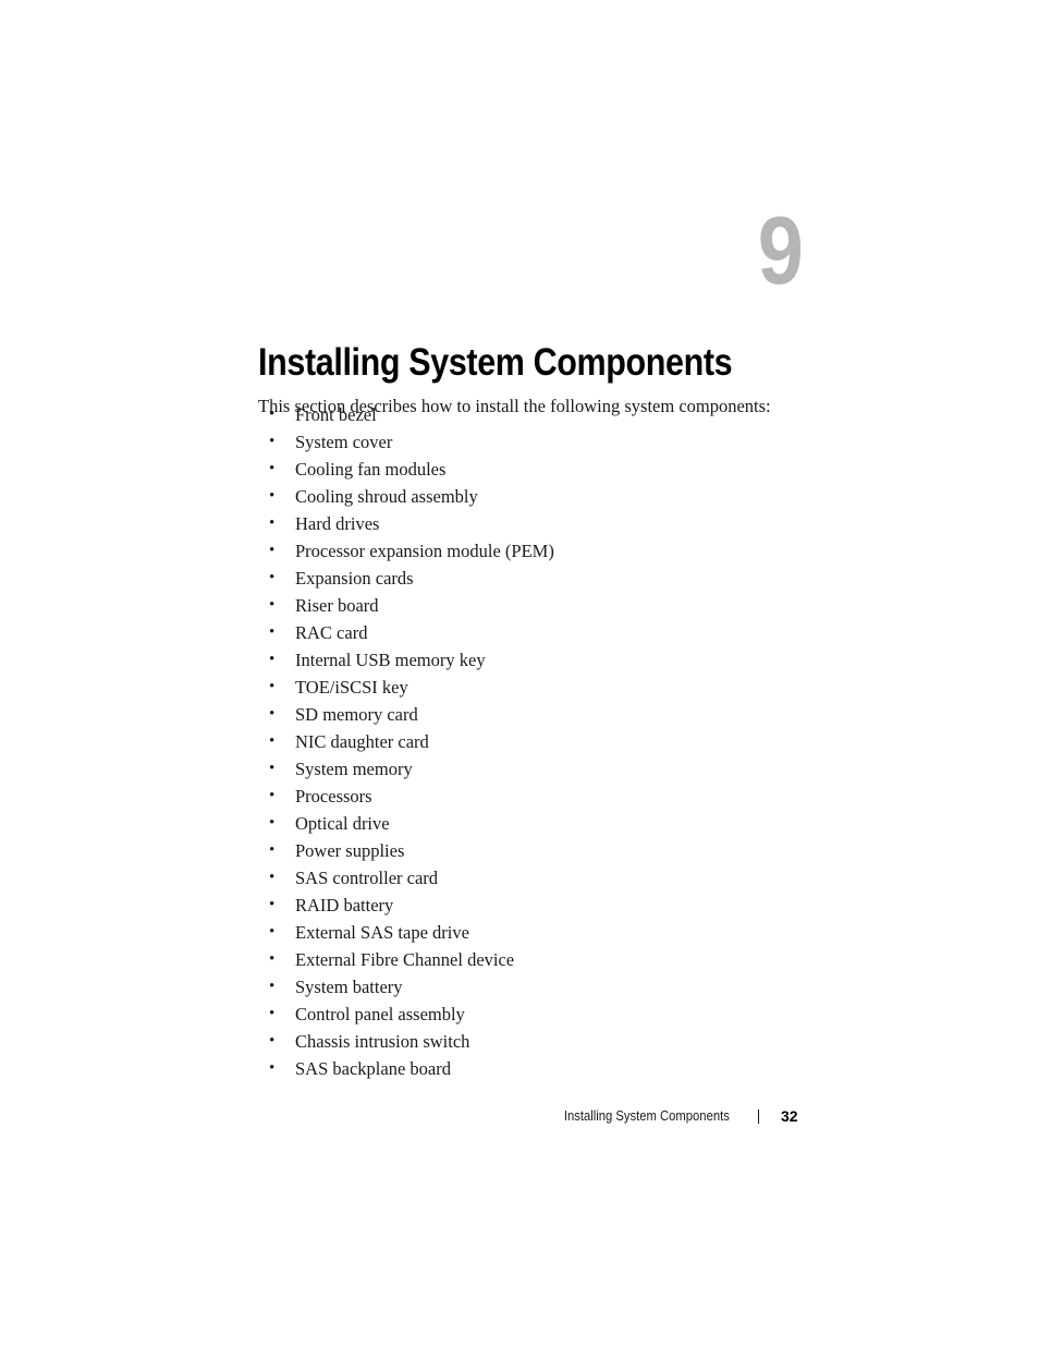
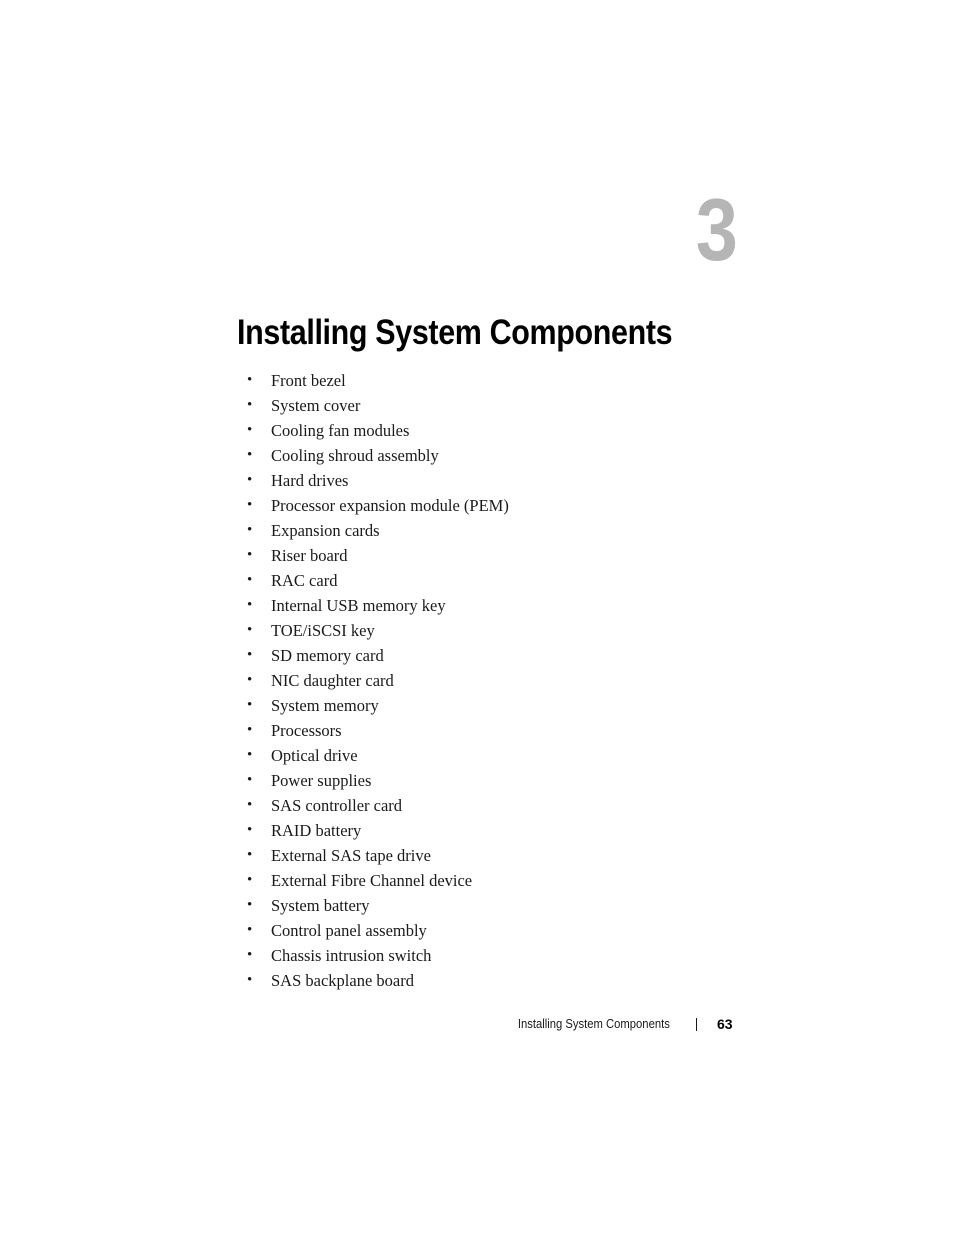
- 9
+ 3
  Installing System Components
- This section describes how to install the following system components:
  •
  Front bezel
  •
  System cover
  •
  Cooling fan modules
  •
  Cooling shroud assembly
  •
  Hard drives
  •
  Processor expansion module (PEM)
  •
  Expansion cards
  •
  Riser board
  •
  RAC card
  •
  Internal USB memory key
  •
  TOE/iSCSI key
  •
  SD memory card
  •
  NIC daughter card
  •
  System memory
  •
  Processors
  •
  Optical drive
  •
  Power supplies
  •
  SAS controller card
  •
  RAID battery
  •
  External SAS tape drive
  •
  External Fibre Channel device
  •
  System battery
  •
  Control panel assembly
  •
  Chassis intrusion switch
  •
  SAS backplane board
  Installing System Components
- 32
+ 63
